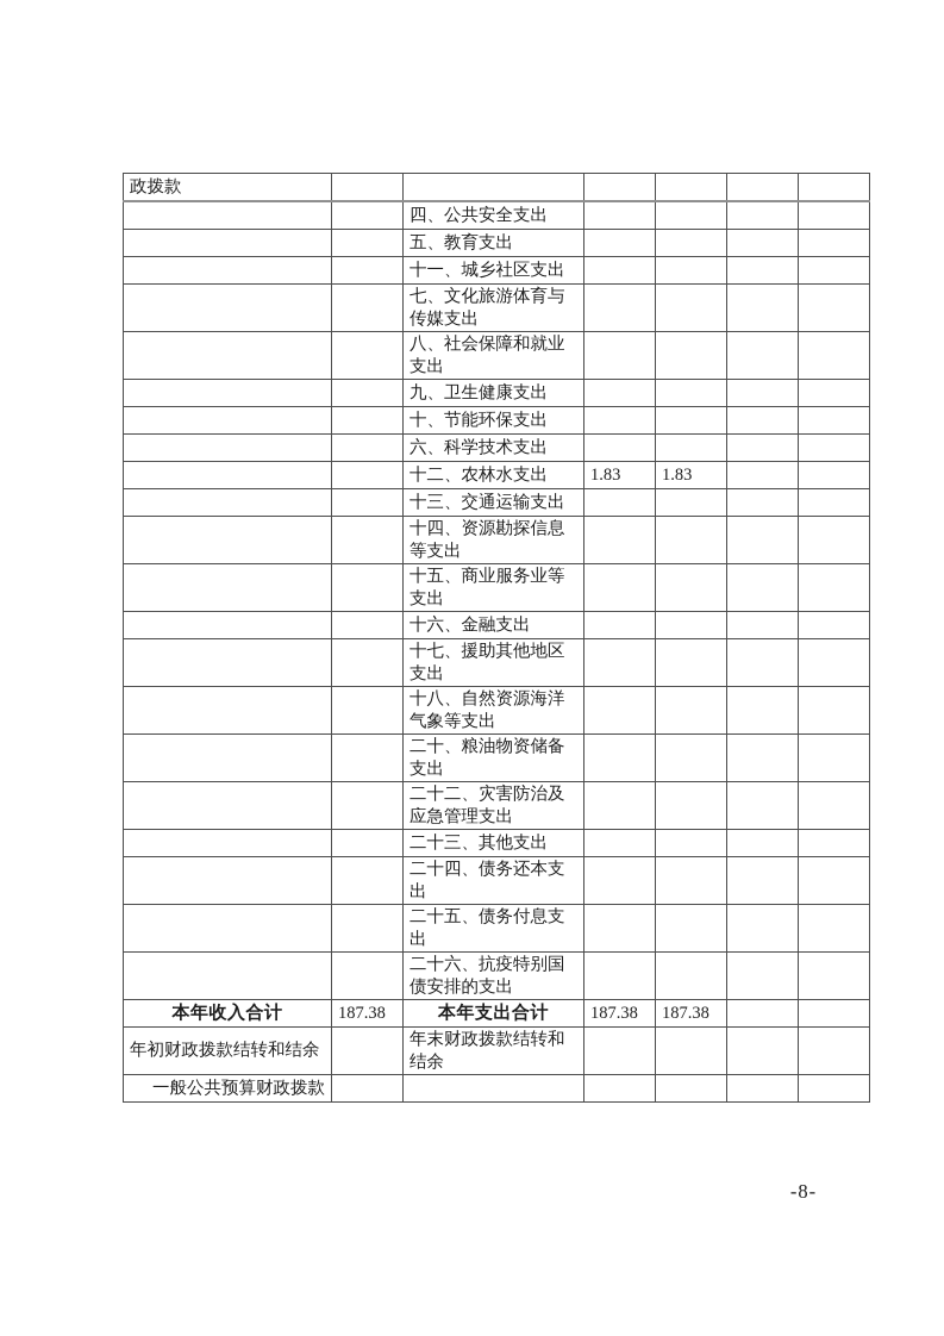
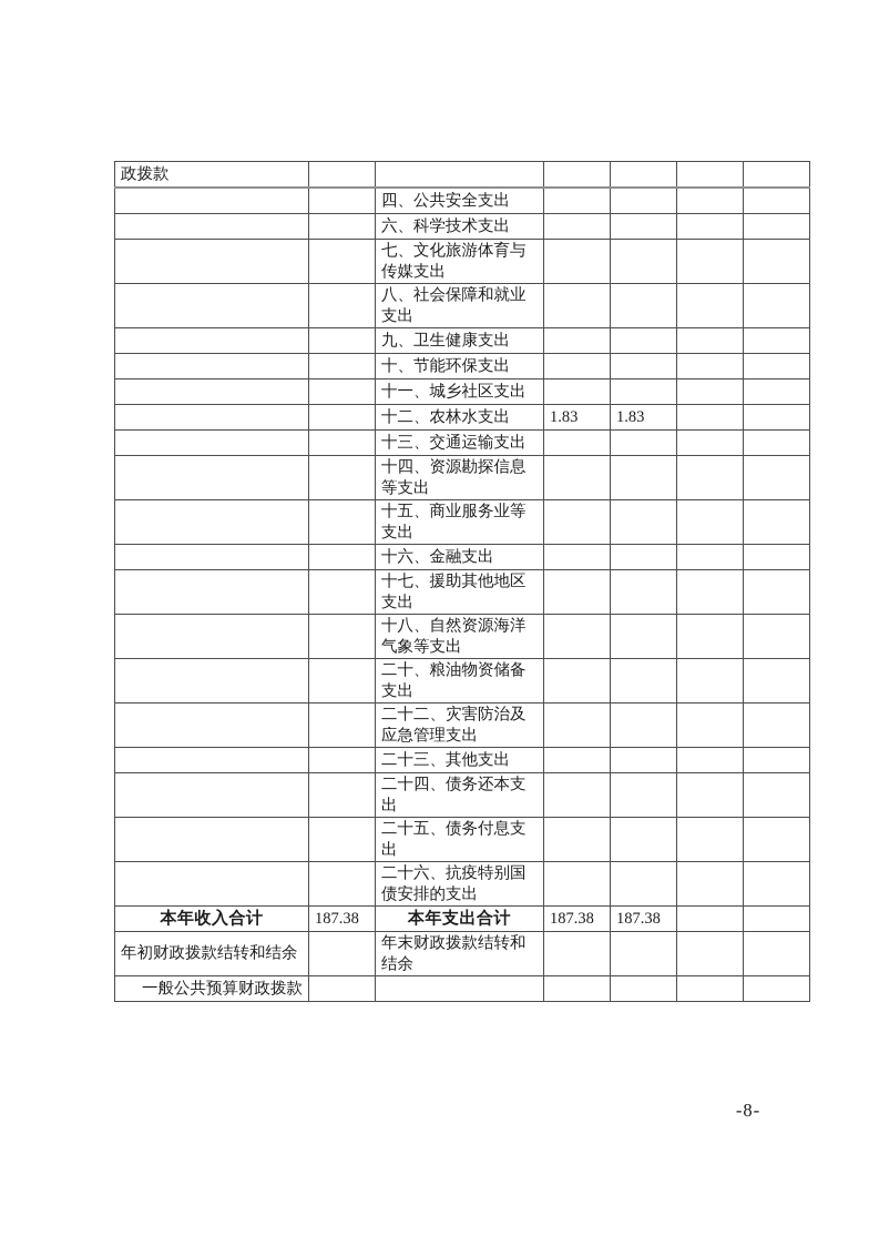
  政拨款
  		四、公共安全支出
- 		五、教育支出
- 		十一、城乡社区支出
+ 		六、科学技术支出
  		七、文化旅游体育与传媒支出
  		八、社会保障和就业支出
  		九、卫生健康支出
  		十、节能环保支出
- 		六、科学技术支出
+ 		十一、城乡社区支出
  		十二、农林水支出	1.83	1.83
  		十三、交通运输支出
  		十四、资源勘探信息等支出
  		十五、商业服务业等支出
  		十六、金融支出
  		十七、援助其他地区支出
  		十八、自然资源海洋气象等支出
  		二十、粮油物资储备支出
  		二十二、灾害防治及应急管理支出
  		二十三、其他支出
  		二十四、债务还本支出
  		二十五、债务付息支出
  		二十六、抗疫特别国债安排的支出
  本年收入合计	187.38	本年支出合计	187.38	187.38
  年初财政拨款结转和结余		年末财政拨款结转和结余
  一般公共预算财政拨款
  -8-
